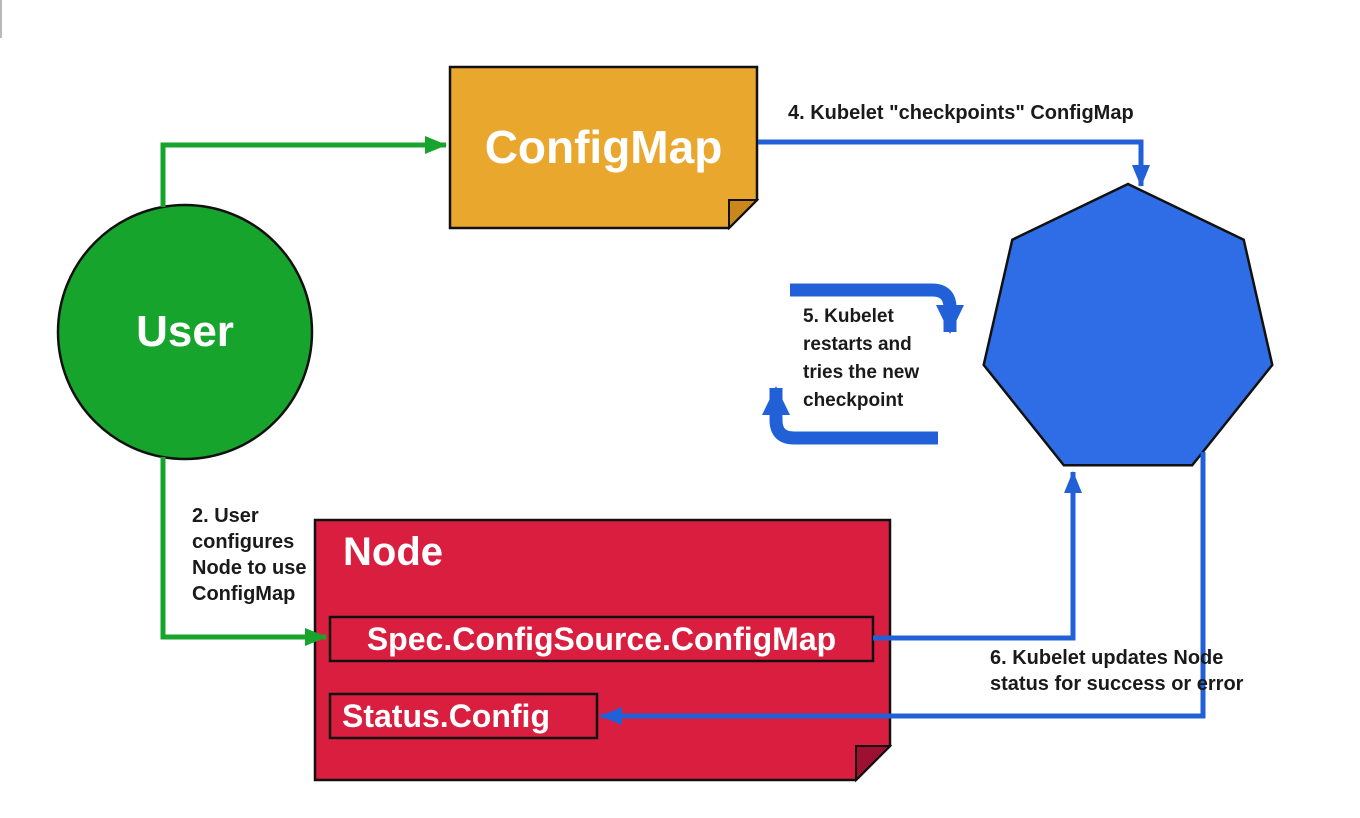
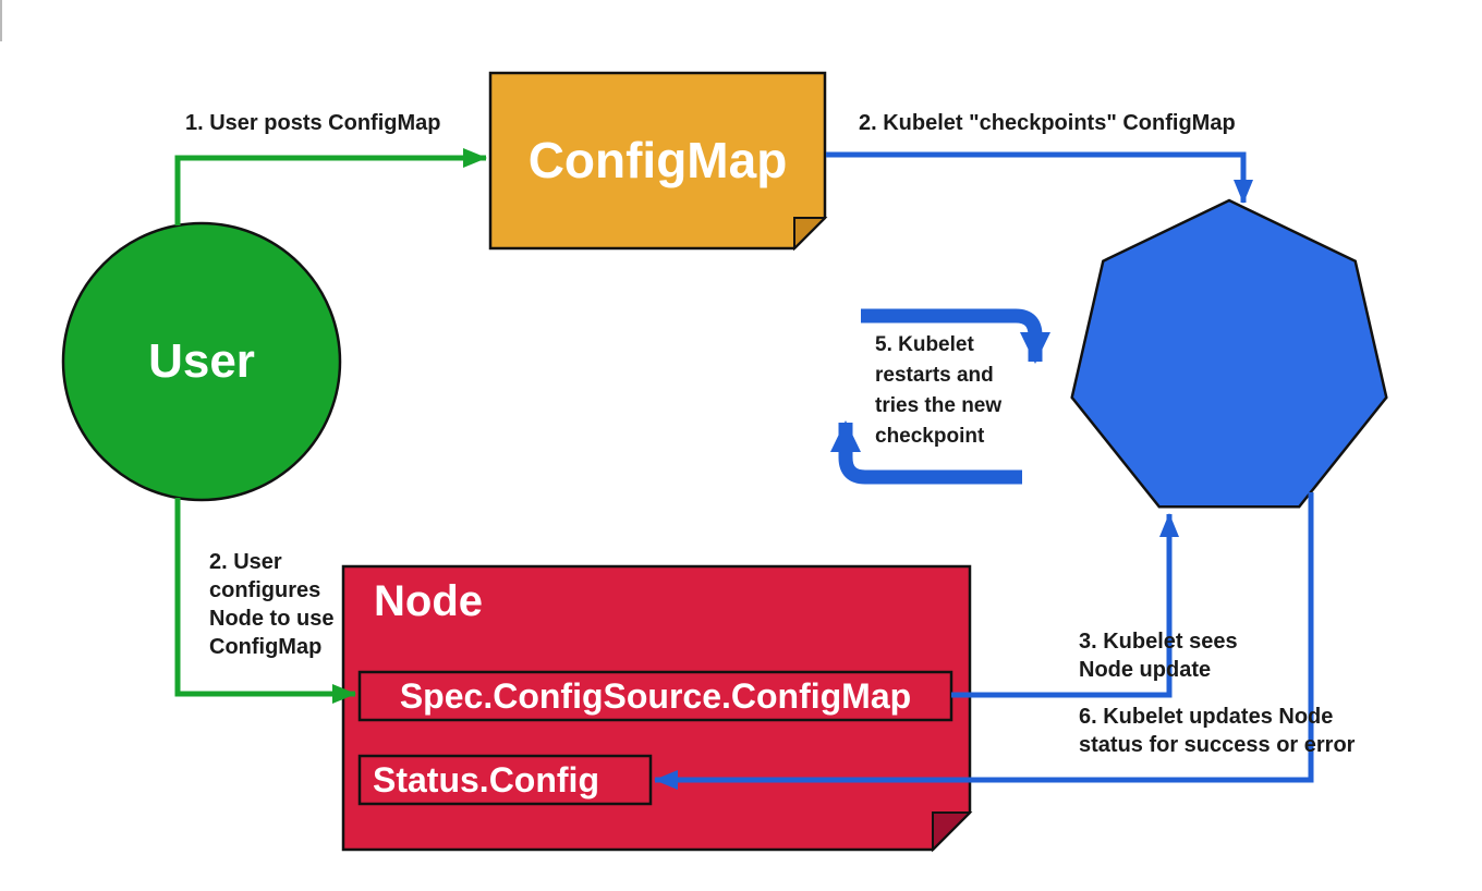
  User
  ConfigMap
  Node
  Spec.ConfigSource.ConfigMap
  Status.Config
+ 1. User posts ConfigMap
  2. User
  configures
  Node to use
  ConfigMap
+ 3. Kubelet sees
+ Node update
- 4. Kubelet "checkpoints" ConfigMap
+ 2. Kubelet "checkpoints" ConfigMap
  5. Kubelet
  restarts and
  tries the new
  checkpoint
  6. Kubelet updates Node
  status for success or error
